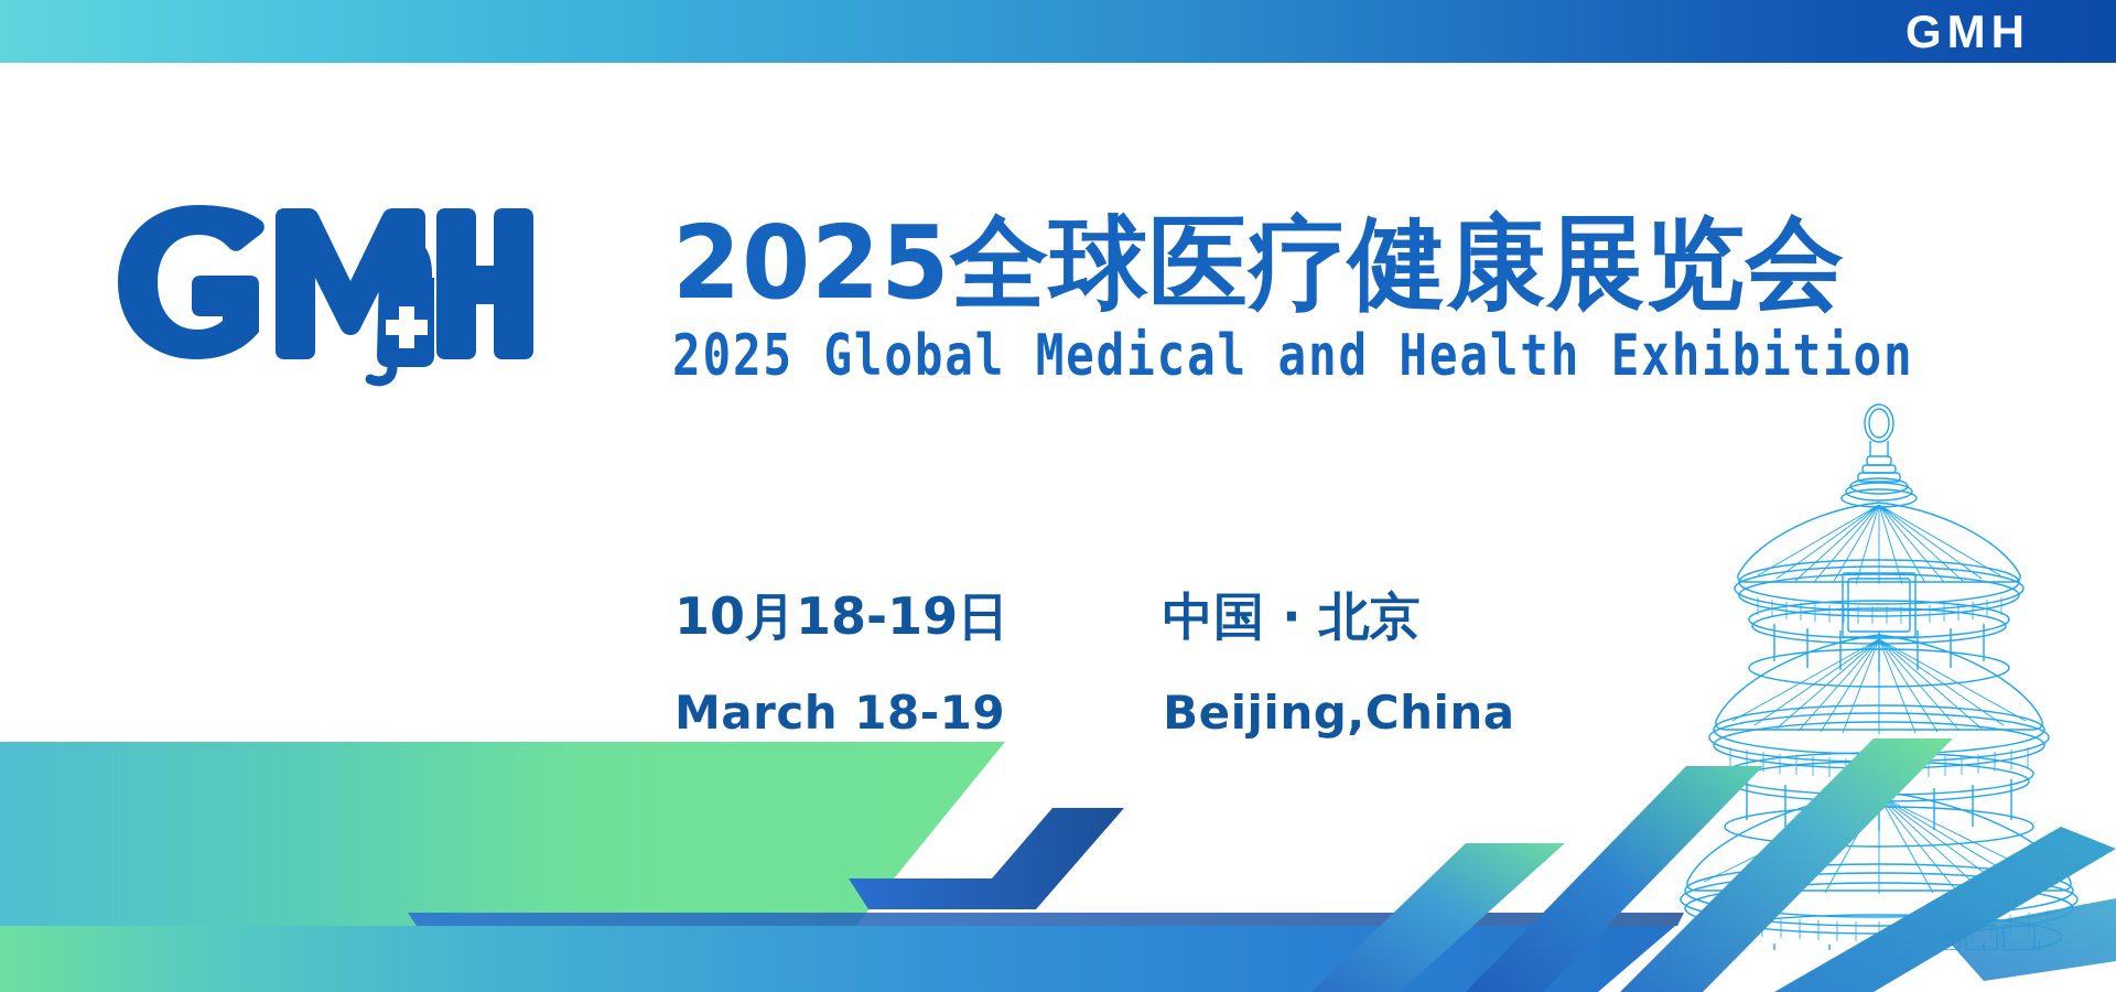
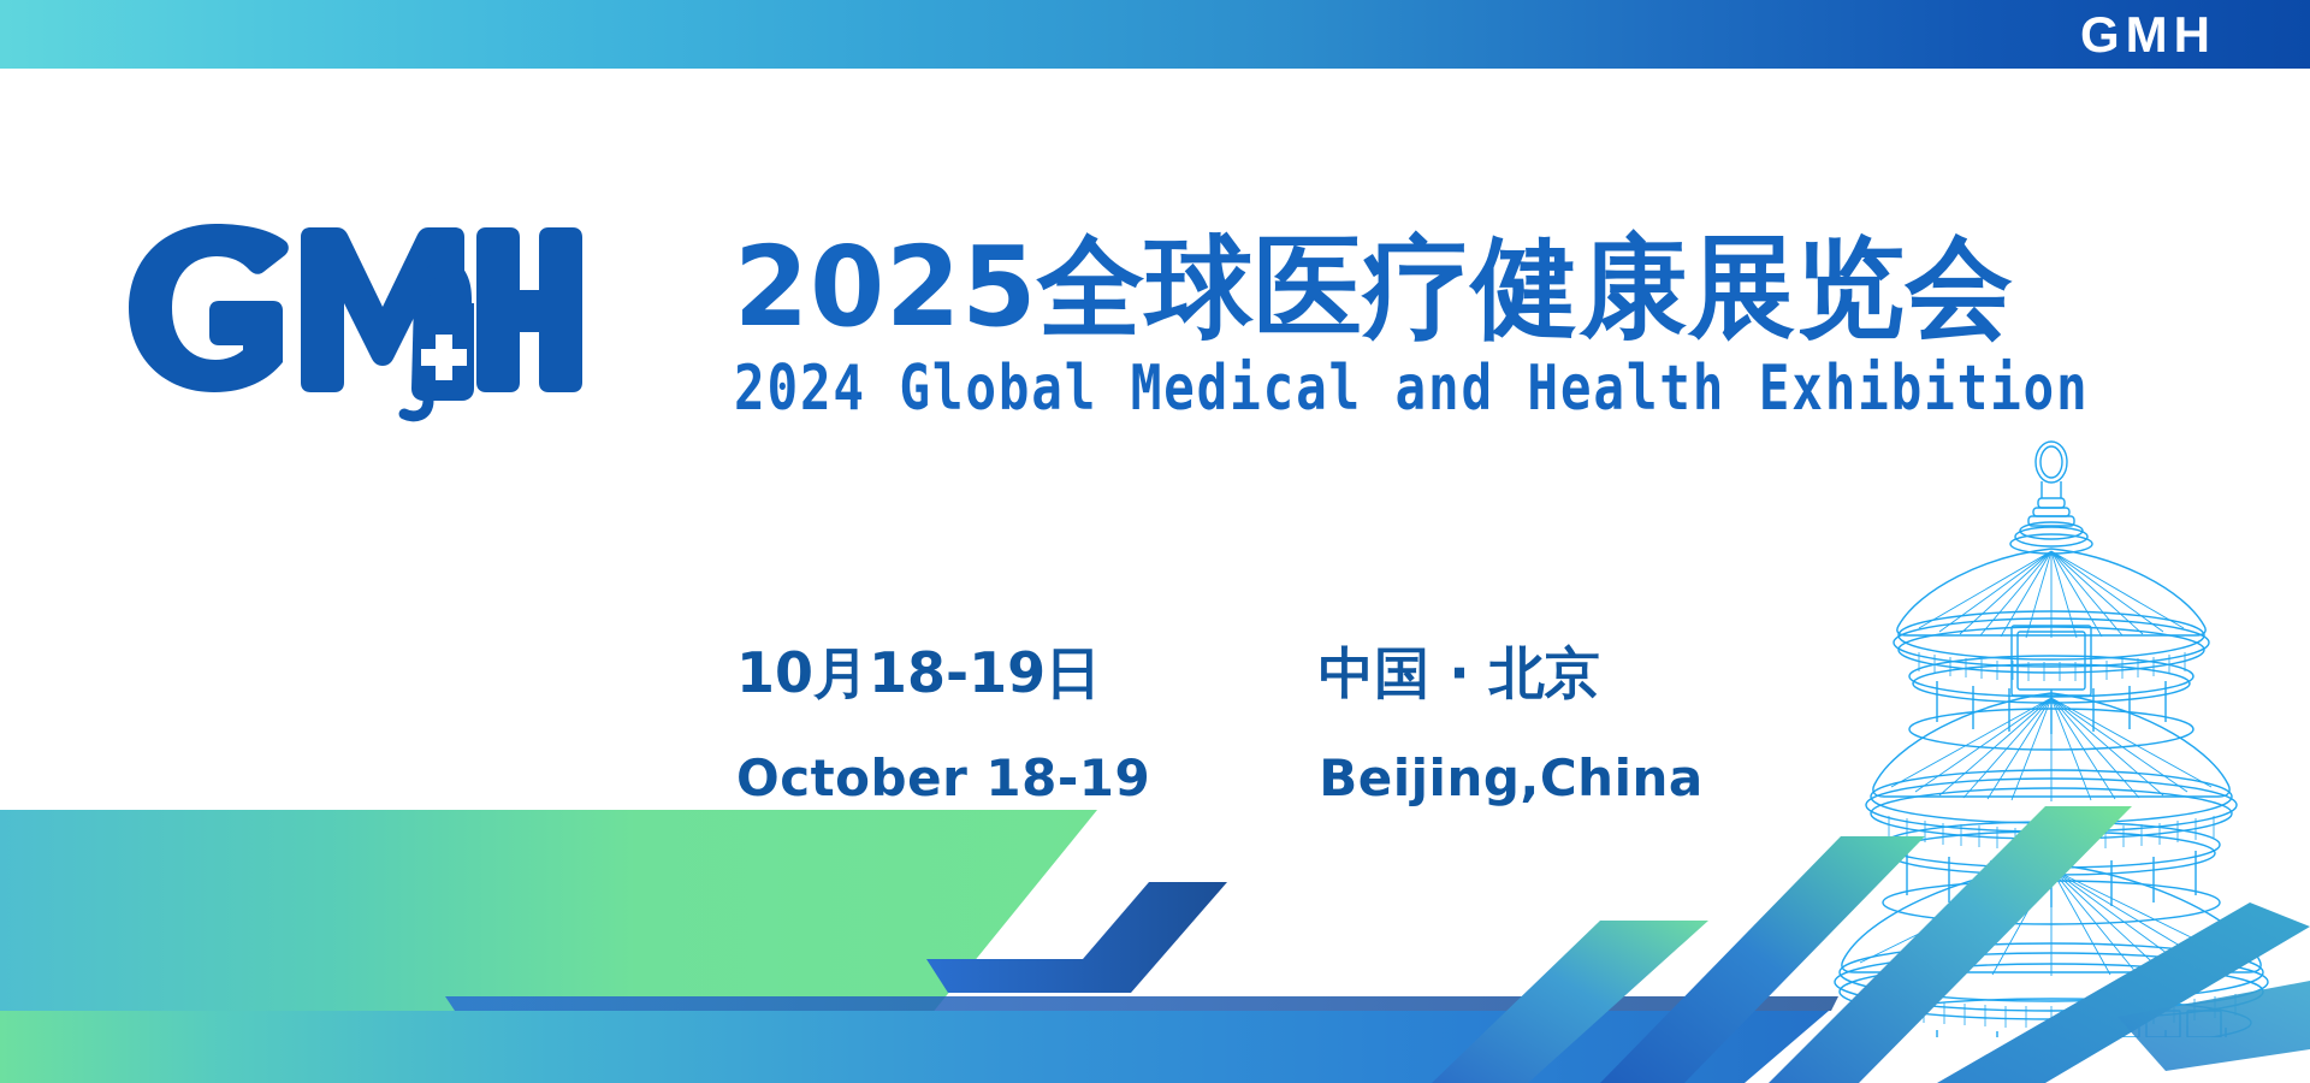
  GMH
  2025全球医疗健康展览会
- 2025 Global Medical and Health Exhibition
+ 2024 Global Medical and Health Exhibition
  10月18-19日
- March 18-19
+ October 18-19
  中国 · 北京
  Beijing,China
